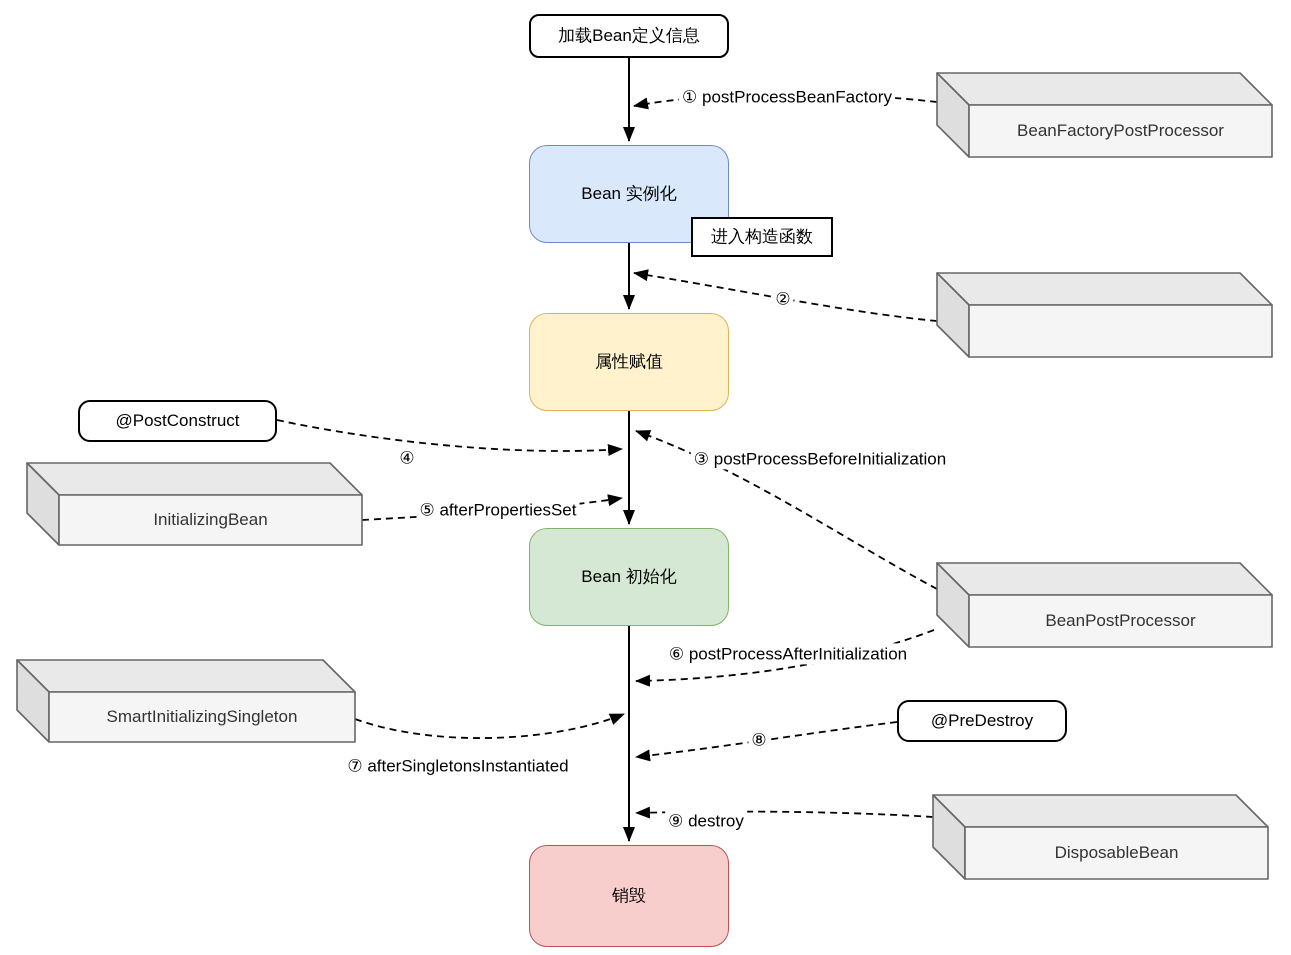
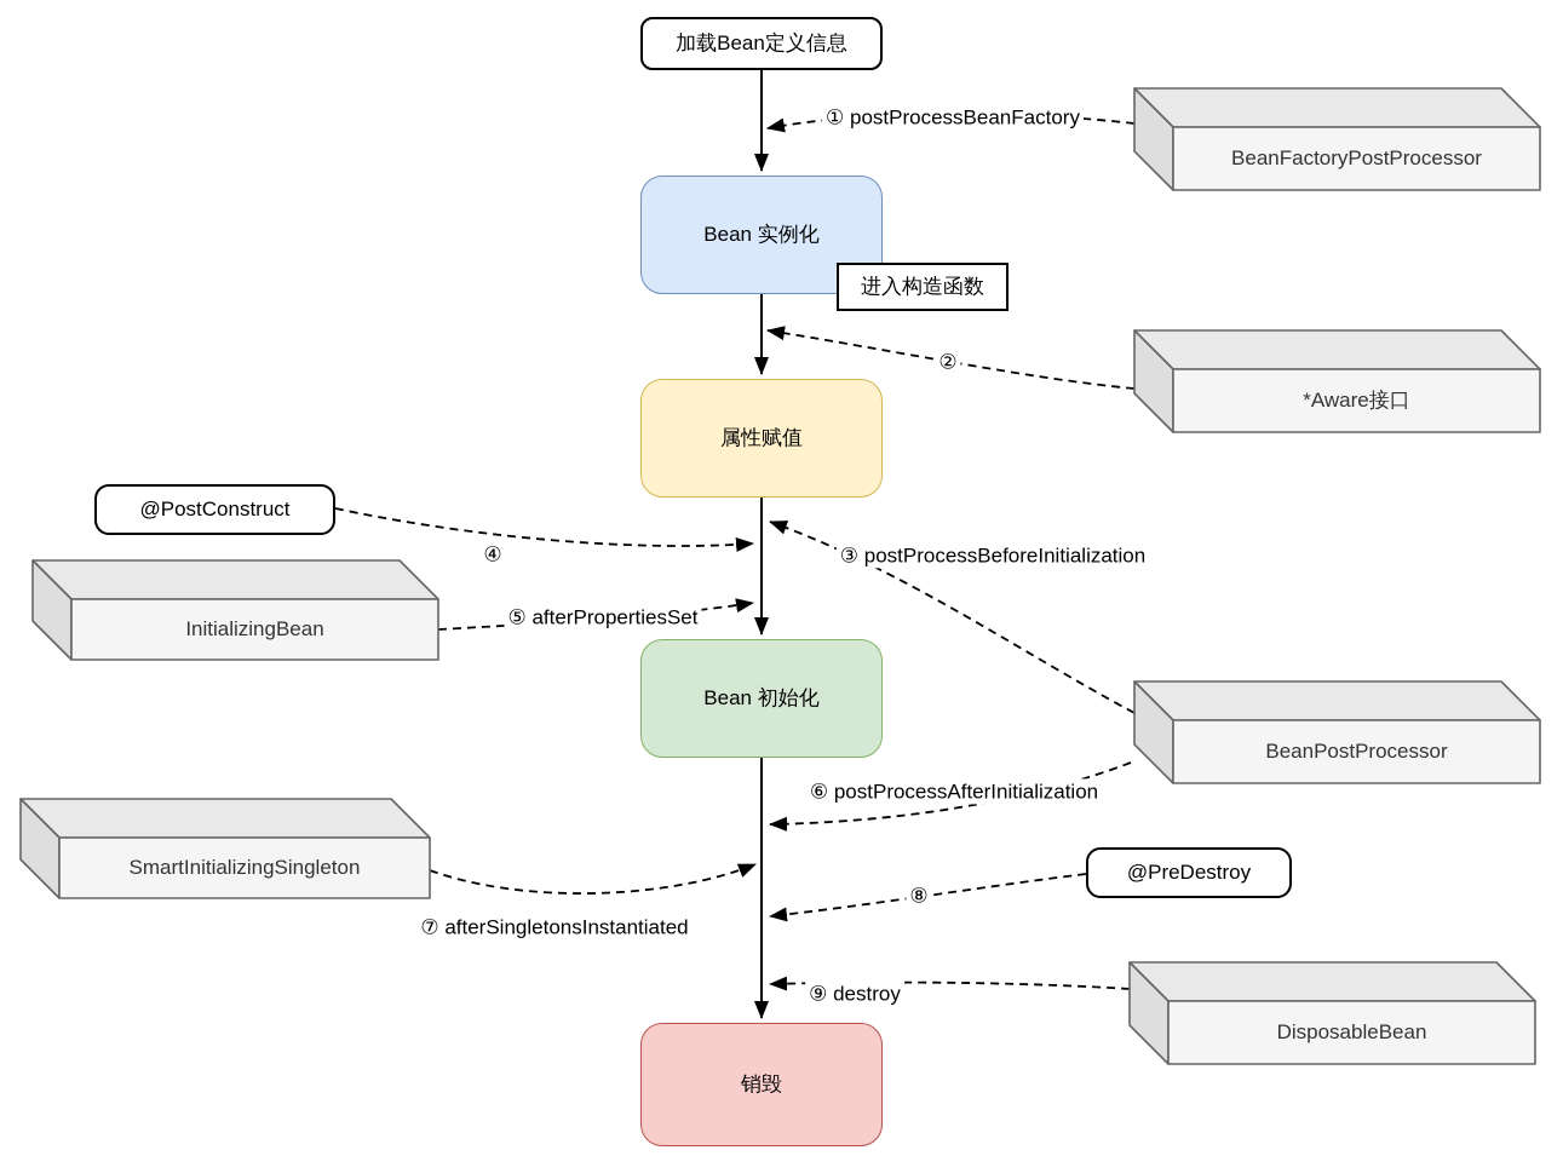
  加载Bean定义信息
  Bean 实例化
  进入构造函数
  属性赋值
  Bean 初始化
  销毁
  @PostConstruct
  @PreDestroy
  BeanFactoryPostProcessor
+ *Aware接口
  BeanPostProcessor
  DisposableBean
  InitializingBean
  SmartInitializingSingleton
  ① postProcessBeanFactory
  ②
  ③ postProcessBeforeInitialization
  ④
  ⑤ afterPropertiesSet
  ⑥ postProcessAfterInitialization
  ⑦ afterSingletonsInstantiated
  ⑧
  ⑨ destroy
